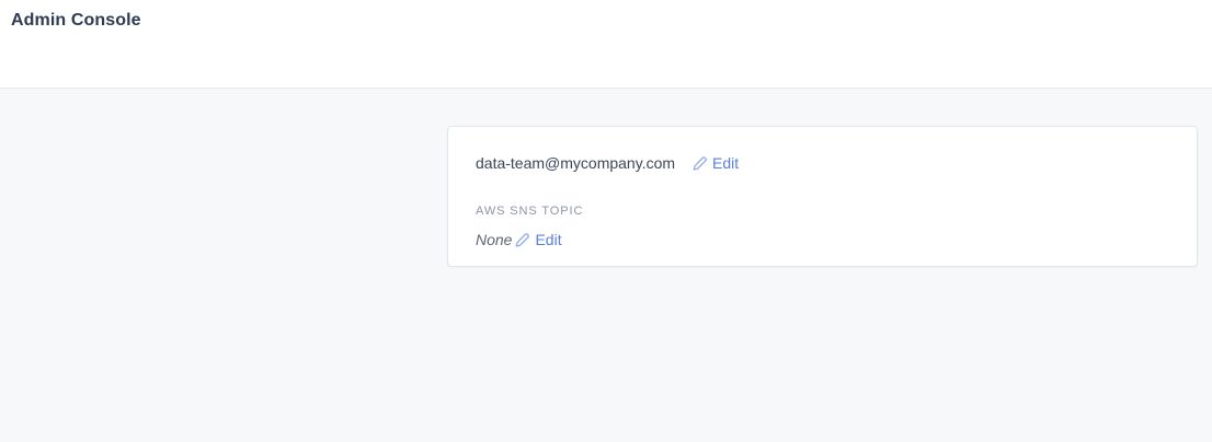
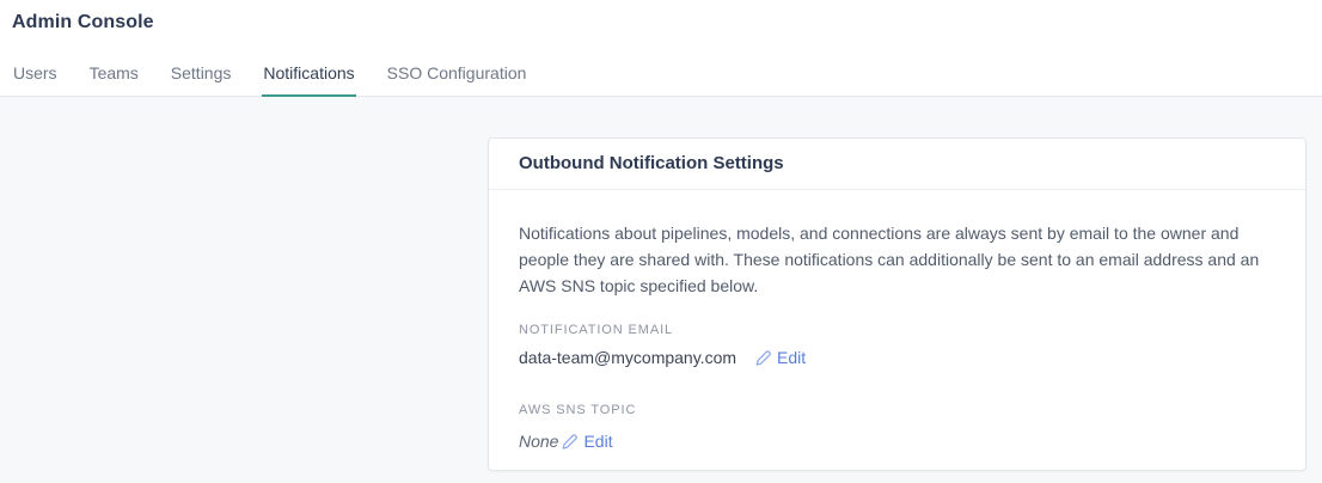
  Admin Console
+ Users
+ Teams
+ Settings
+ Notifications
+ SSO Configuration
+ Outbound Notification Settings
+ Notifications about pipelines, models, and connections are always sent by email to the owner and people they are shared with. These notifications can additionally be sent to an email address and an AWS SNS topic specified below.
+ NOTIFICATION EMAIL
  data-team@mycompany.com
  Edit
  AWS SNS TOPIC
  None
  Edit
